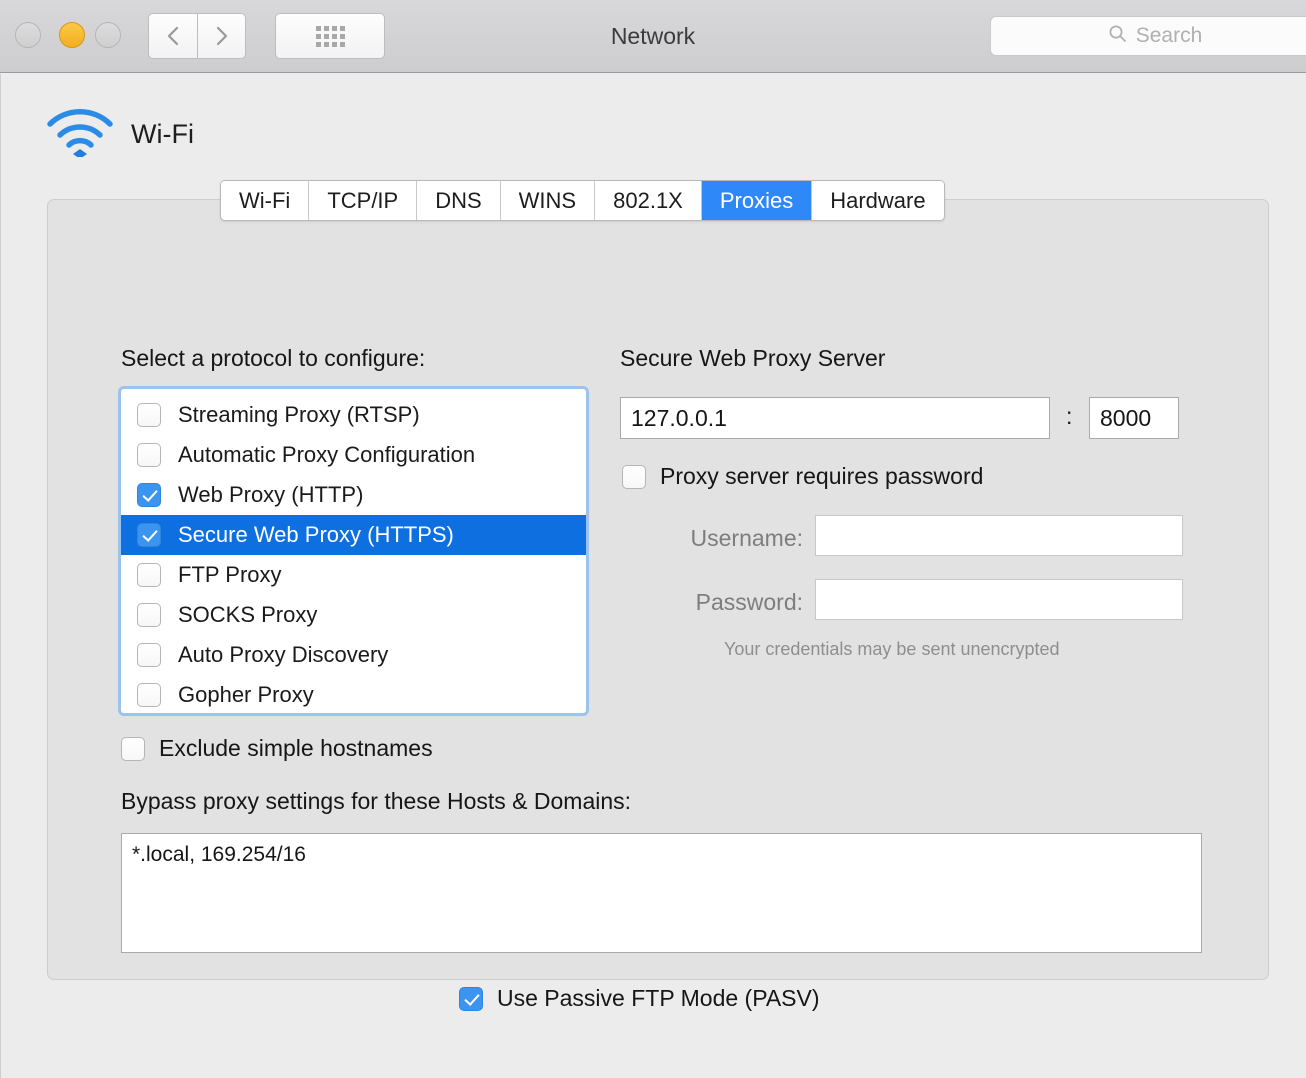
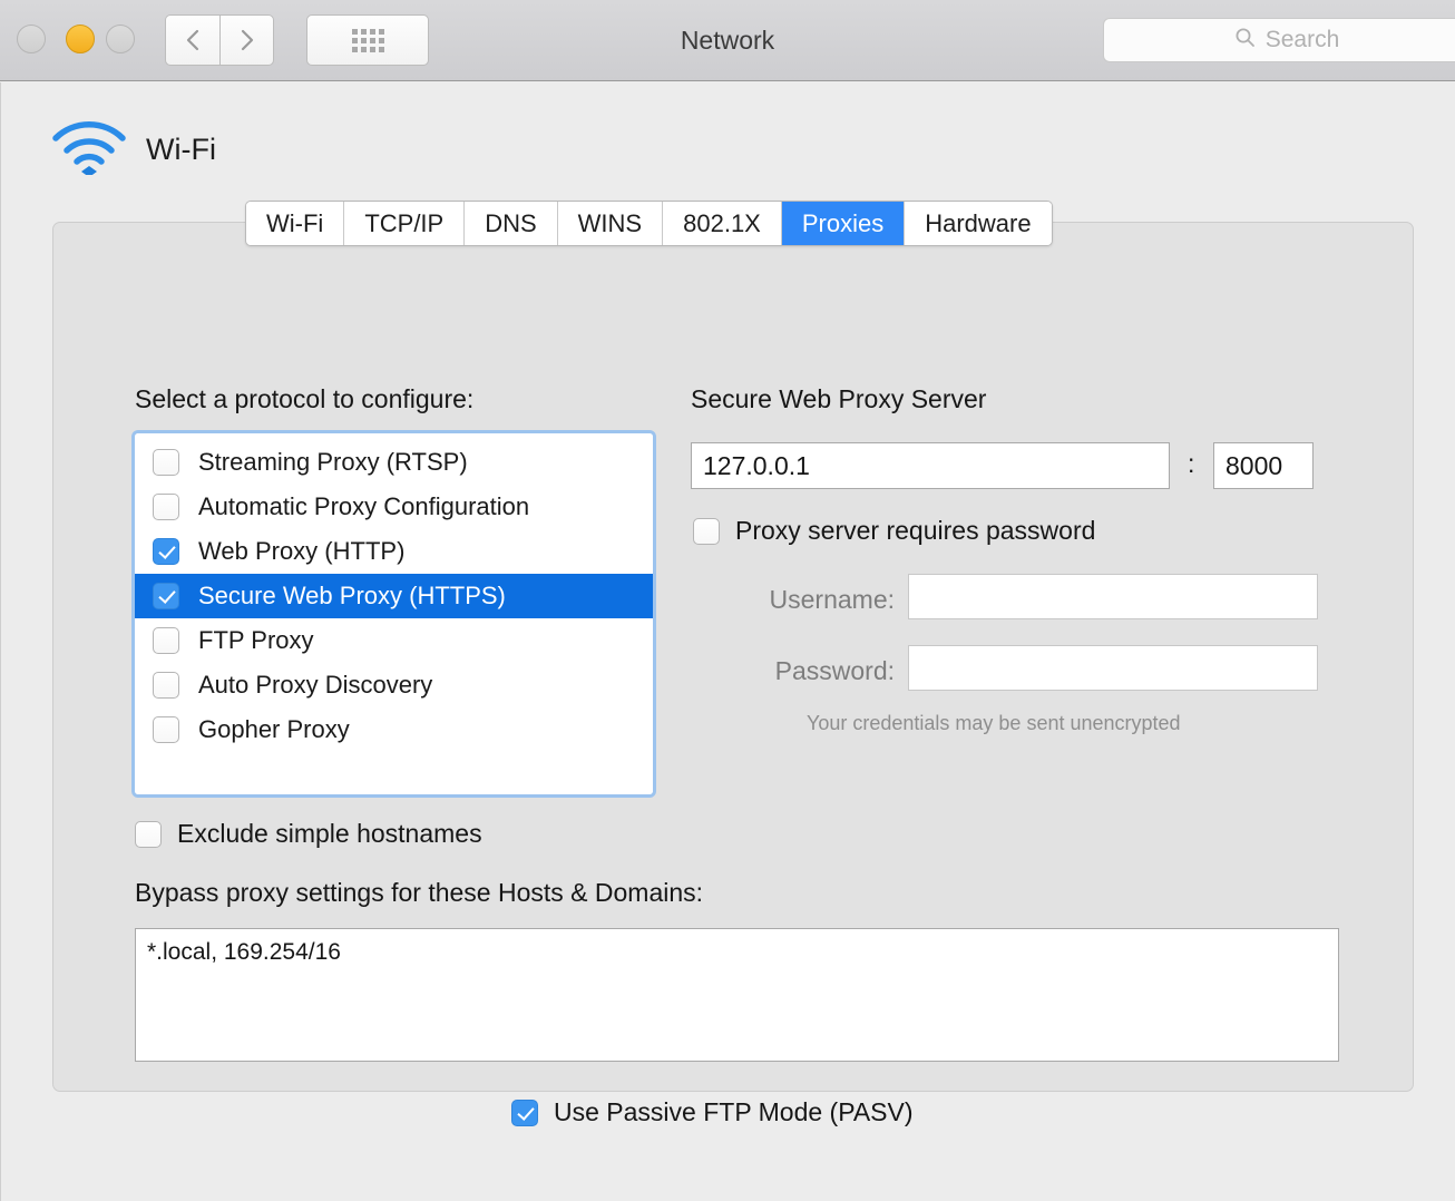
  Network
  Search
  Wi-Fi
  Wi-Fi
  TCP/IP
  DNS
  WINS
  802.1X
  Proxies
  Hardware
  Select a protocol to configure:
  Streaming Proxy (RTSP)
  Automatic Proxy Configuration
  Web Proxy (HTTP)
  Secure Web Proxy (HTTPS)
  FTP Proxy
- SOCKS Proxy
  Auto Proxy Discovery
  Gopher Proxy
  Secure Web Proxy Server
  127.0.0.1
  :
  8000
  Proxy server requires password
  Username:
  Password:
  Your credentials may be sent unencrypted
  Exclude simple hostnames
  Bypass proxy settings for these Hosts & Domains:
  *.local, 169.254/16
  Use Passive FTP Mode (PASV)
